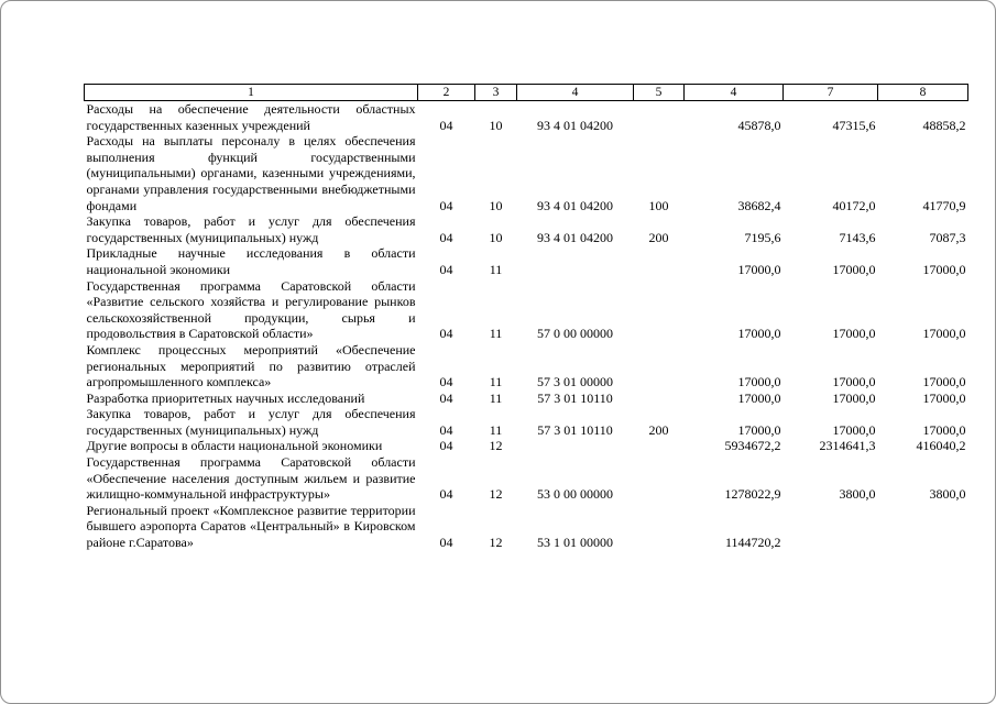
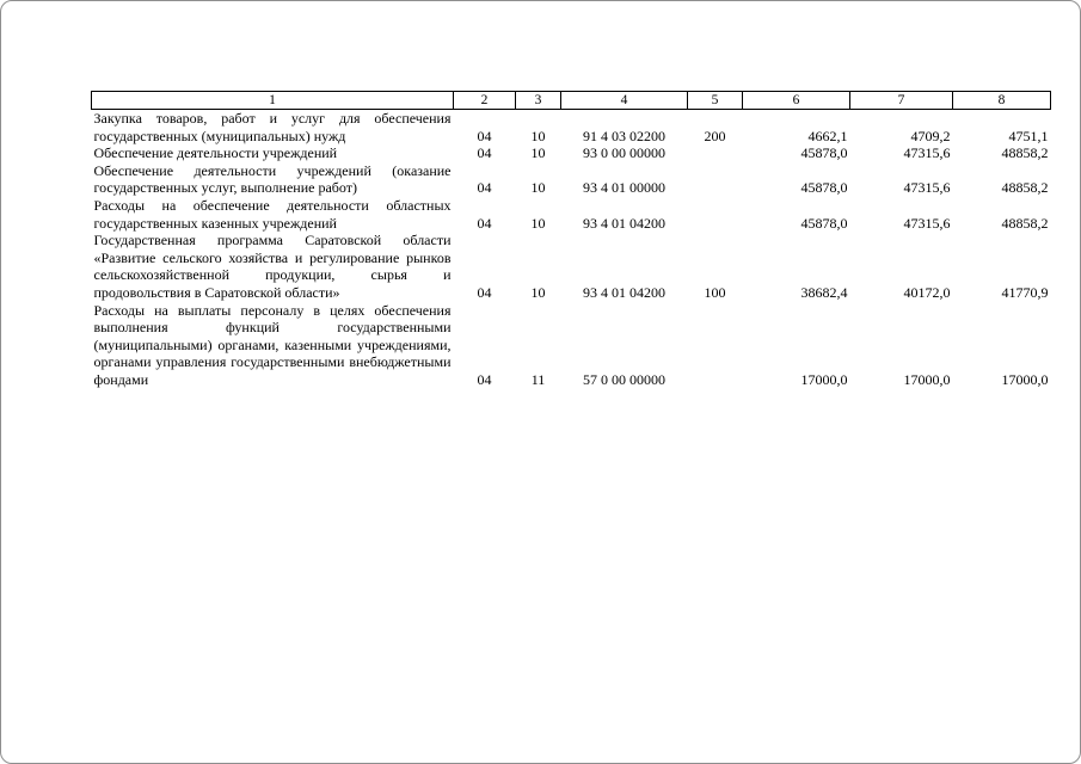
- 1	2	3	4	5	4	7	8
+ 1	2	3	4	5	6	7	8
+ Закупка товаров, работ и услуг для обеспечения государственных (муниципальных) нужд	04	10	91 4 03 02200	200	4662,1	4709,2	4751,1
+ Обеспечение деятельности учреждений	04	10	93 0 00 00000		45878,0	47315,6	48858,2
+ Обеспечение деятельности учреждений (оказание государственных услуг, выполнение работ)	04	10	93 4 01 00000		45878,0	47315,6	48858,2
  Расходы на обеспечение деятельности областных государственных казенных учреждений	04	10	93 4 01 04200		45878,0	47315,6	48858,2
- Расходы на выплаты персоналу в целях обеспечения выполнения функций государственными (муниципальными) органами, казенными учреждениями, органами управления государственными внебюджетными фондами	04	10	93 4 01 04200	100	38682,4	40172,0	41770,9
+ Государственная программа Саратовской области «Развитие сельского хозяйства и регулирование рынков сельскохозяйственной продукции, сырья и продовольствия в Саратовской области»	04	10	93 4 01 04200	100	38682,4	40172,0	41770,9
- Закупка товаров, работ и услуг для обеспечения государственных (муниципальных) нужд	04	10	93 4 01 04200	200	7195,6	7143,6	7087,3
- Прикладные научные исследования в области национальной экономики	04	11			17000,0	17000,0	17000,0
- Государственная программа Саратовской области «Развитие сельского хозяйства и регулирование рынков сельскохозяйственной продукции, сырья и продовольствия в Саратовской области»	04	11	57 0 00 00000		17000,0	17000,0	17000,0
+ Расходы на выплаты персоналу в целях обеспечения выполнения функций государственными (муниципальными) органами, казенными учреждениями, органами управления государственными внебюджетными фондами	04	11	57 0 00 00000		17000,0	17000,0	17000,0
- Комплекс процессных мероприятий «Обеспечение региональных мероприятий по развитию отраслей агропромышленного комплекса»	04	11	57 3 01 00000		17000,0	17000,0	17000,0
- Разработка приоритетных научных исследований	04	11	57 3 01 10110		17000,0	17000,0	17000,0
- Закупка товаров, работ и услуг для обеспечения государственных (муниципальных) нужд	04	11	57 3 01 10110	200	17000,0	17000,0	17000,0
- Другие вопросы в области национальной экономики	04	12			5934672,2	2314641,3	416040,2
- Государственная программа Саратовской области «Обеспечение населения доступным жильем и развитие жилищно-коммунальной инфраструктуры»	04	12	53 0 00 00000		1278022,9	3800,0	3800,0
- Региональный проект «Комплексное развитие территории бывшего аэропорта Саратов «Центральный» в Кировском районе г.Саратова»	04	12	53 1 01 00000		1144720,2
